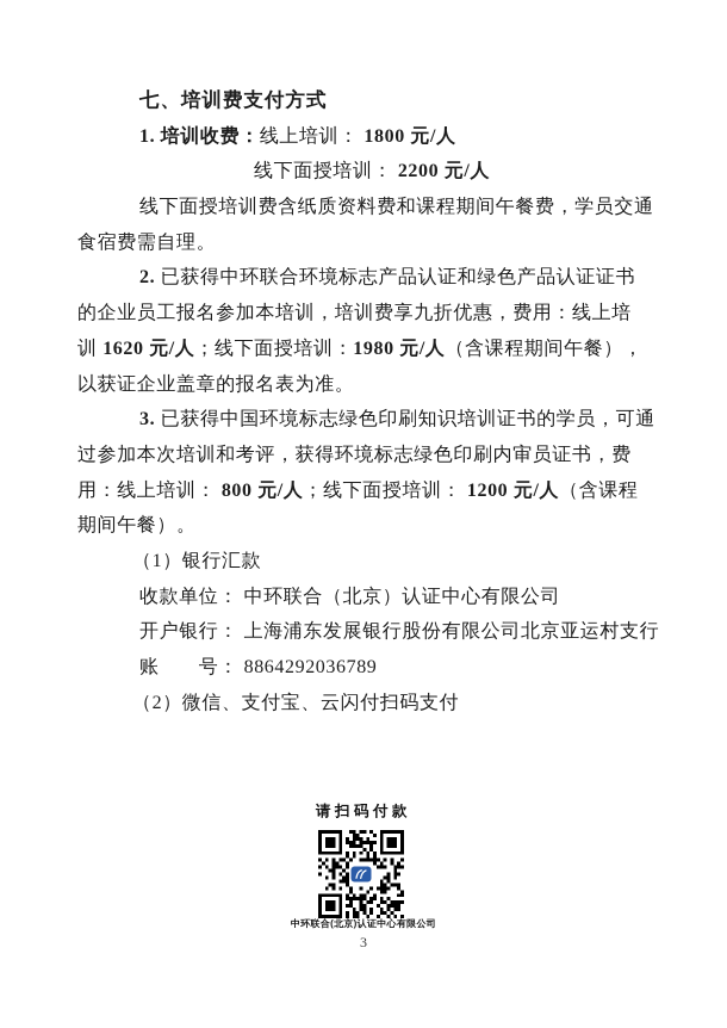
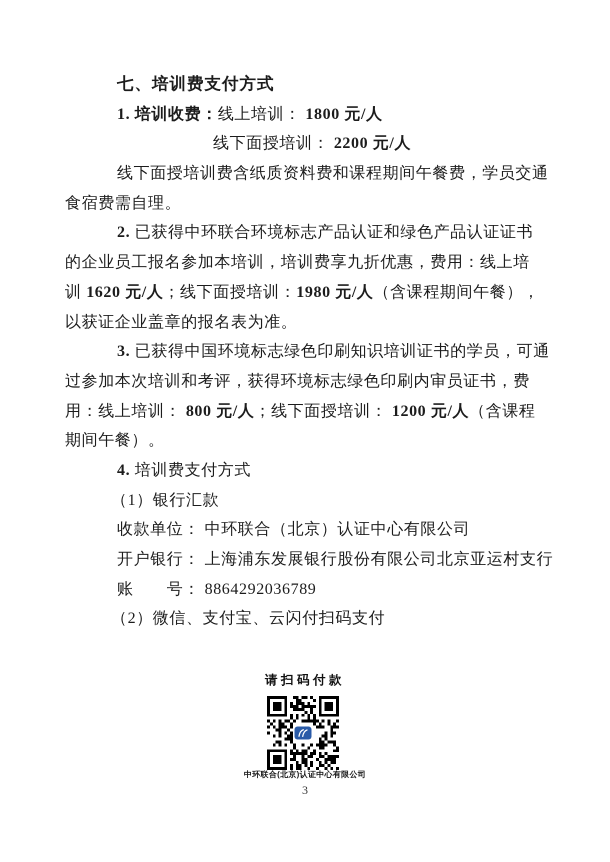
  七、培训费支付方式
  1. 培训收费：线上培训： 1800 元/人
  线下面授培训： 2200 元/人
  线下面授培训费含纸质资料费和课程期间午餐费，学员交通
  食宿费需自理。
  2. 已获得中环联合环境标志产品认证和绿色产品认证证书
  的企业员工报名参加本培训，培训费享九折优惠，费用：线上培
  训 1620 元/人；线下面授培训：1980 元/人（含课程期间午餐），
  以获证企业盖章的报名表为准。
  3. 已获得中国环境标志绿色印刷知识培训证书的学员，可通
  过参加本次培训和考评，获得环境标志绿色印刷内审员证书，费
  用：线上培训： 800 元/人；线下面授培训： 1200 元/人（含课程
  期间午餐）。
+ 4. 培训费支付方式
  （1）银行汇款
  收款单位： 中环联合（北京）认证中心有限公司
  开户银行： 上海浦东发展银行股份有限公司北京亚运村支行
  账 号： 8864292036789
  （2）微信、支付宝、云闪付扫码支付
  请扫码付款
  中环联合(北京)认证中心有限公司
  3
